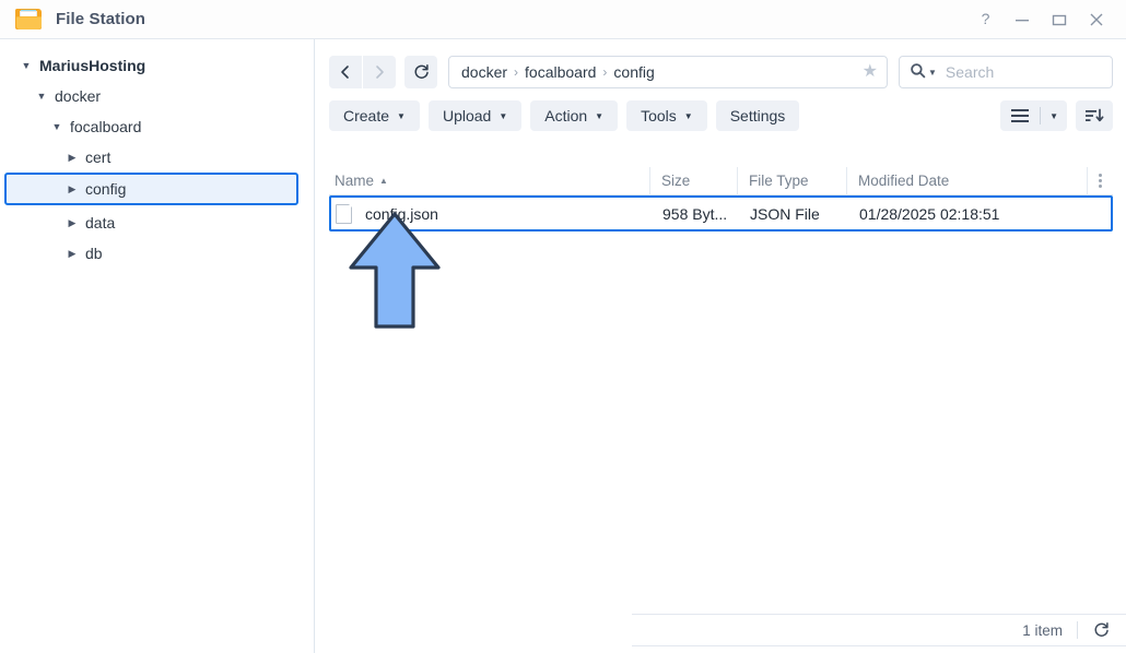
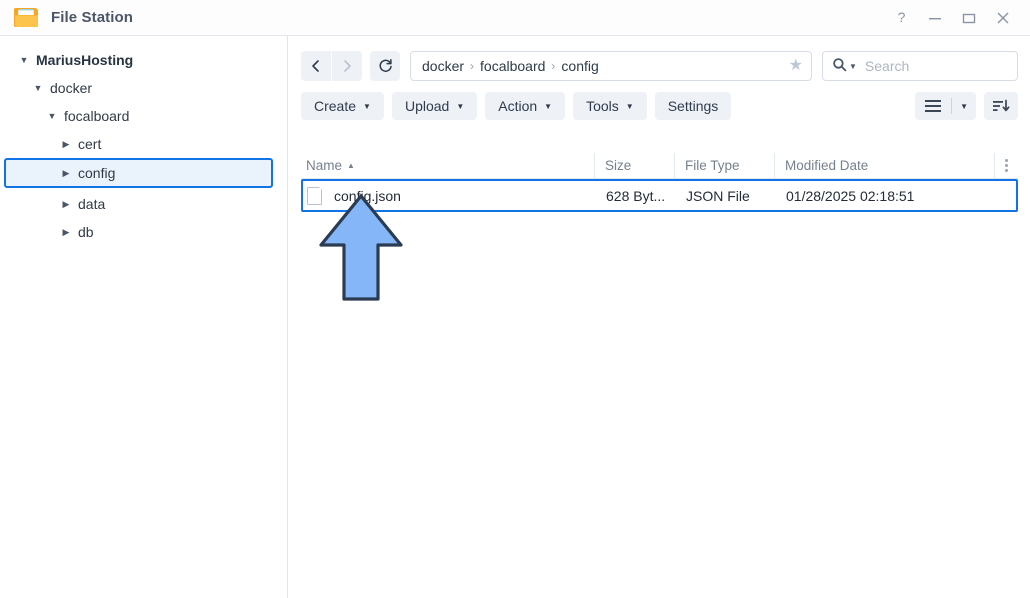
  File Station
  ?
  ▼
  MariusHosting
  ▼
  docker
  ▼
  focalboard
  ▶
  cert
  ▶
  config
  ▶
  data
  ▶
  db
  docker
  ›
  focalboard
  ›
  config
  ★
  ▼
  Search
  Create
  ▼
  Upload
  ▼
  Action
  ▼
  Tools
  ▼
  Settings
  ▼
  Name
  ▲
  Size
  File Type
  Modified Date
  confg.json
- 958 Byt...
+ 628 Byt...
  JSON File
  01/28/2025 02:18:51
- 1 item
